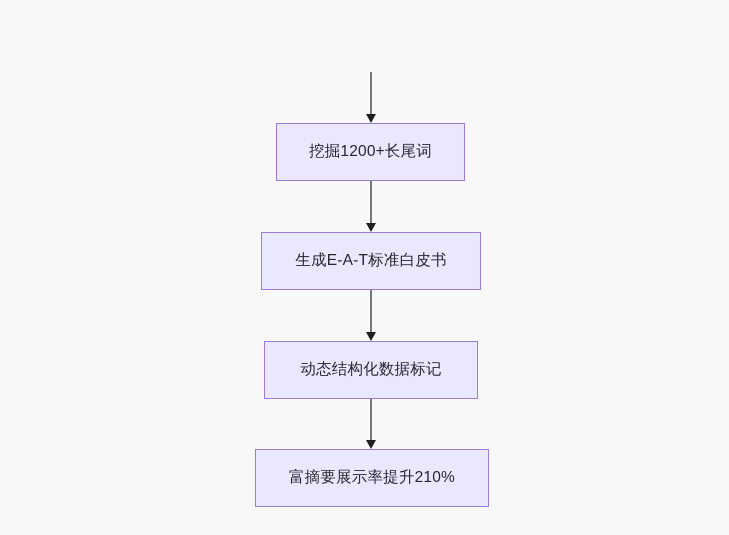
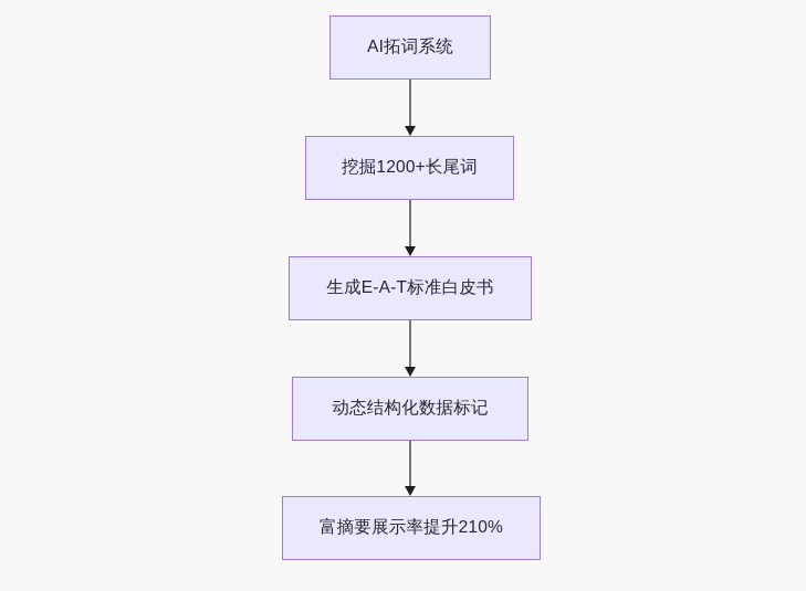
+ AI拓词系统
  挖掘1200+长尾词
  生成E-A-T标准白皮书
  动态结构化数据标记
  富摘要展示率提升210%
